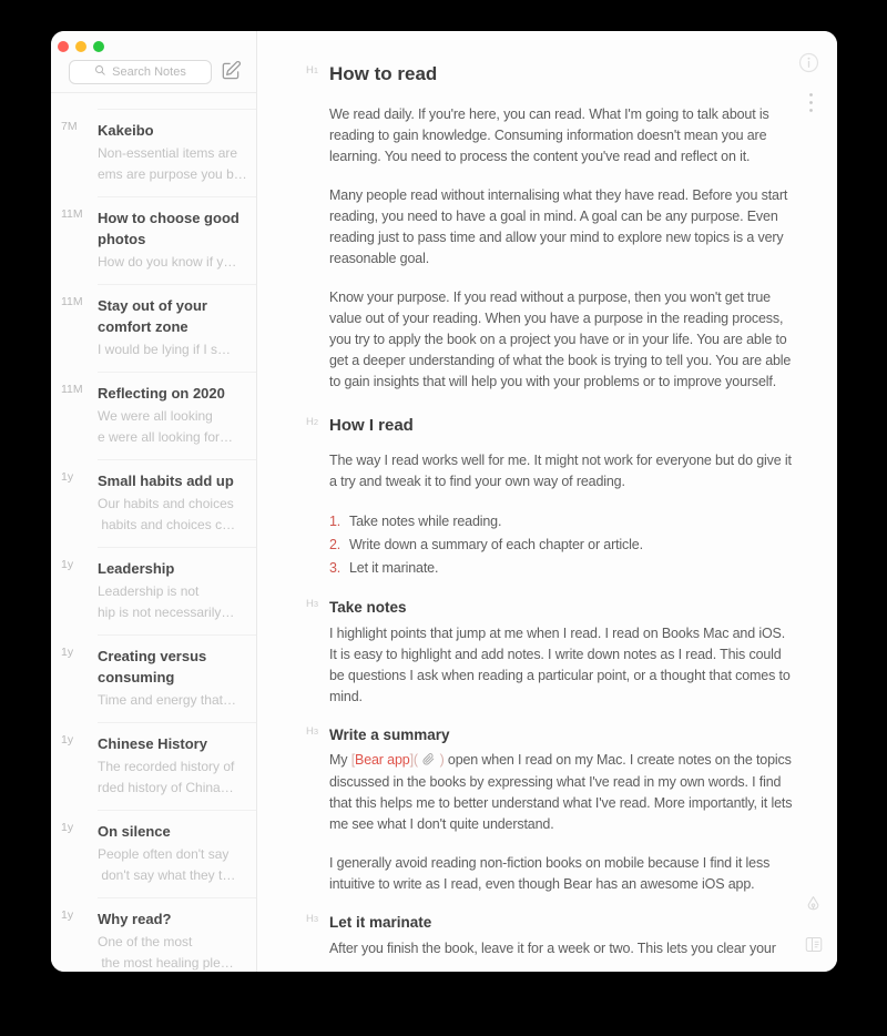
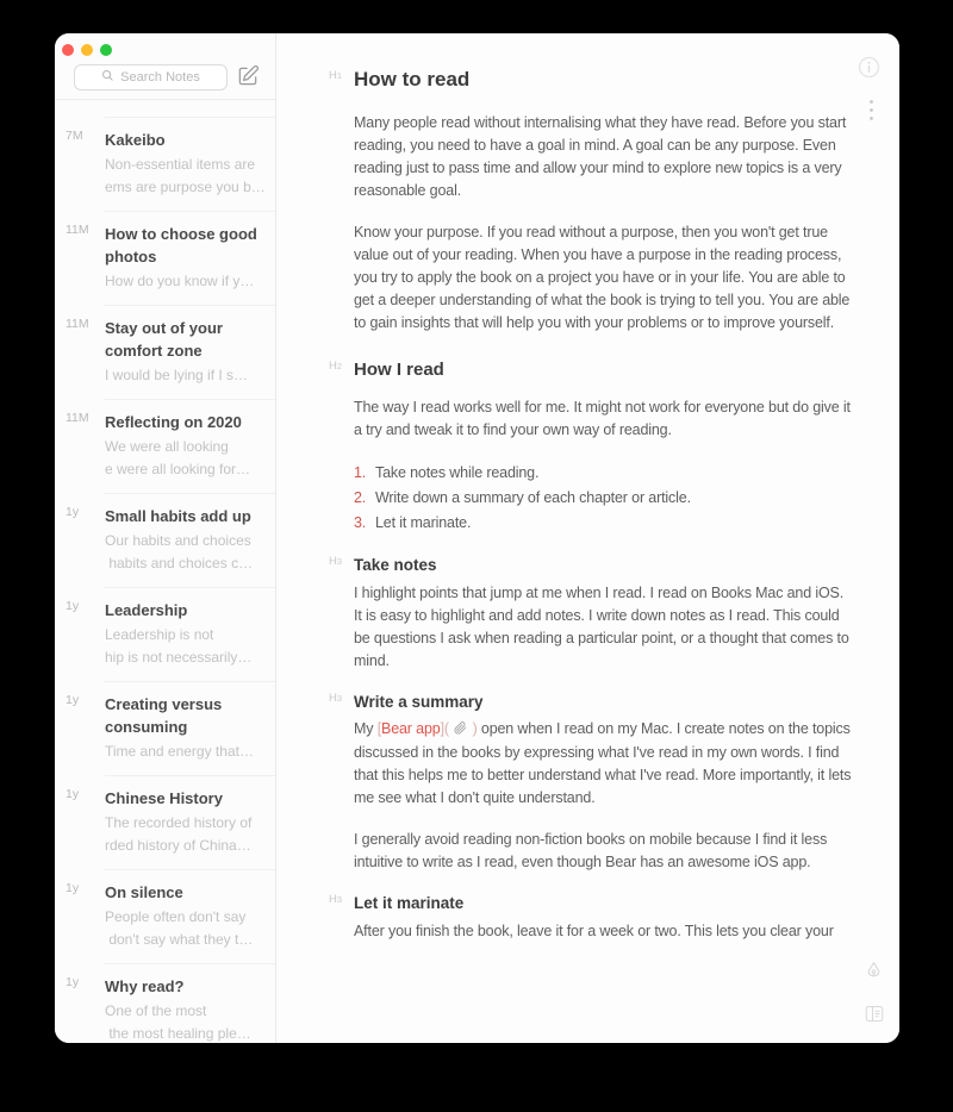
  Search Notes
  7M
  Kakeibo
  Non-essential items are
  ems are purpose you b…
  11M
  How to choose good photos
  How do you know if y…
  11M
  Stay out of your comfort zone
  I would be lying if I s…
  11M
  Reflecting on 2020
  We were all looking
  e were all looking for…
  1y
  Small habits add up
  Our habits and choices
  habits and choices c…
  1y
  Leadership
  Leadership is not
  hip is not necessarily…
  1y
  Creating versus consuming
  Time and energy that…
  1y
  Chinese History
  The recorded history of
  rded history of China…
  1y
  On silence
  People often don't say
  don't say what they t…
  1y
  Why read?
  One of the most
  the most healing ple…
  H1
  How to read
- We read daily. If you're here, you can read. What I'm going to talk about is reading to gain knowledge. Consuming information doesn't mean you are learning. You need to process the content you've read and reflect on it.
  Many people read without internalising what they have read. Before you start reading, you need to have a goal in mind. A goal can be any purpose. Even reading just to pass time and allow your mind to explore new topics is a very reasonable goal.
  Know your purpose. If you read without a purpose, then you won't get true value out of your reading. When you have a purpose in the reading process, you try to apply the book on a project you have or in your life. You are able to get a deeper understanding of what the book is trying to tell you. You are able to gain insights that will help you with your problems or to improve yourself.
  H2
  How I read
  The way I read works well for me. It might not work for everyone but do give it a try and tweak it to find your own way of reading.
  1.
  Take notes while reading.
  2.
  Write down a summary of each chapter or article.
  3.
  Let it marinate.
  H3
  Take notes
  I highlight points that jump at me when I read. I read on Books Mac and iOS. It is easy to highlight and add notes. I write down notes as I read. This could be questions I ask when reading a particular point, or a thought that comes to mind.
  H3
  Write a summary
  My [Bear app]( ) open when I read on my Mac. I create notes on the topics discussed in the books by expressing what I've read in my own words. I find that this helps me to better understand what I've read. More importantly, it lets me see what I don't quite understand.
  I generally avoid reading non-fiction books on mobile because I find it less intuitive to write as I read, even though Bear has an awesome iOS app.
  H3
  Let it marinate
  After you finish the book, leave it for a week or two. This lets you clear your
